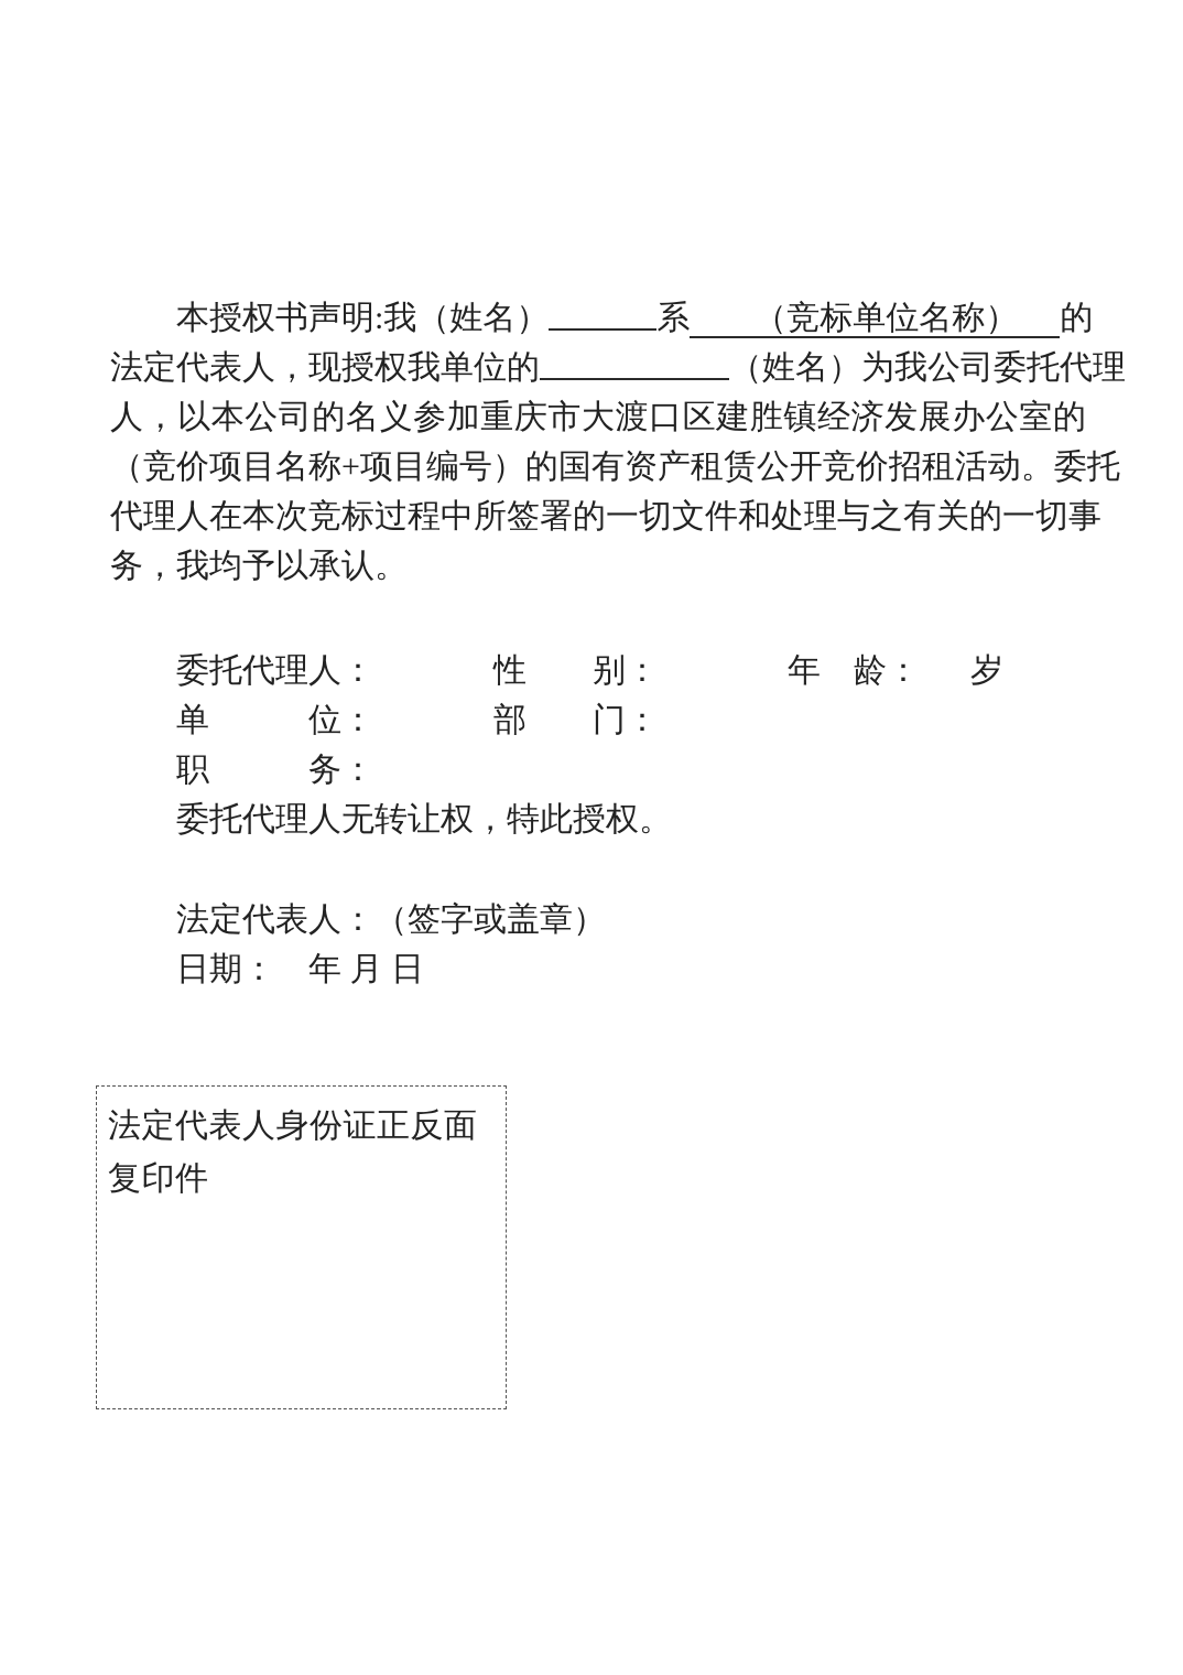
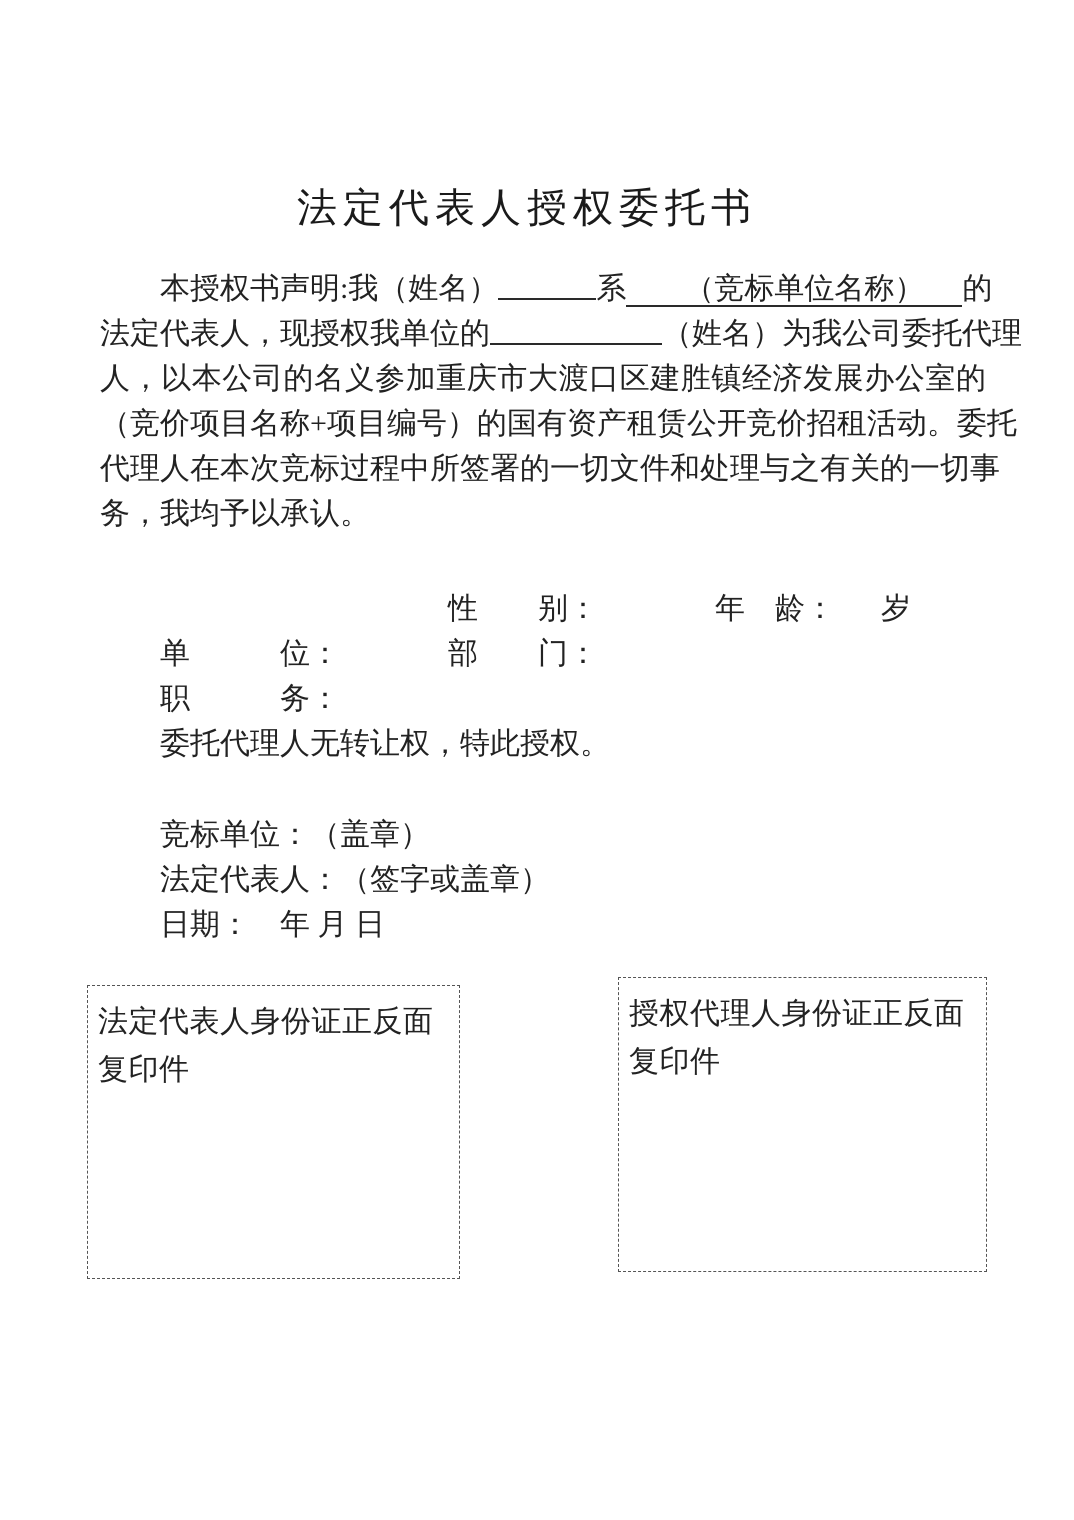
+ 法定代表人授权委托书
  本授权书声明:我（姓名） 系 （竞标单位名称） 的
  法定代表人，现授权我单位的 （姓名）为我公司委托代理
  人，以本公司的名义参加重庆市大渡口区建胜镇经济发展办公室的
  （竞价项目名称+项目编号）的国有资产租赁公开竞价招租活动。委托
  代理人在本次竞标过程中所签署的一切文件和处理与之有关的一切事
  务，我均予以承认。
- 委托代理人：
  性 别：
  年 龄：
  岁
  单 位：
  部 门：
  职 务：
  委托代理人无转让权，特此授权。
+ 竞标单位：（盖章）
  法定代表人：（签字或盖章）
  日期： 年 月 日
  法定代表人身份证正反面复印件
+ 授权代理人身份证正反面复印件
